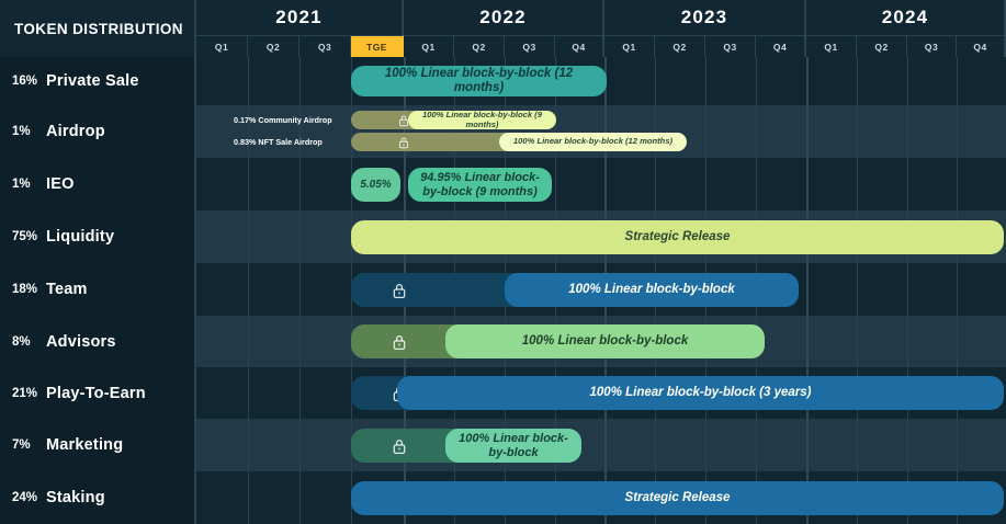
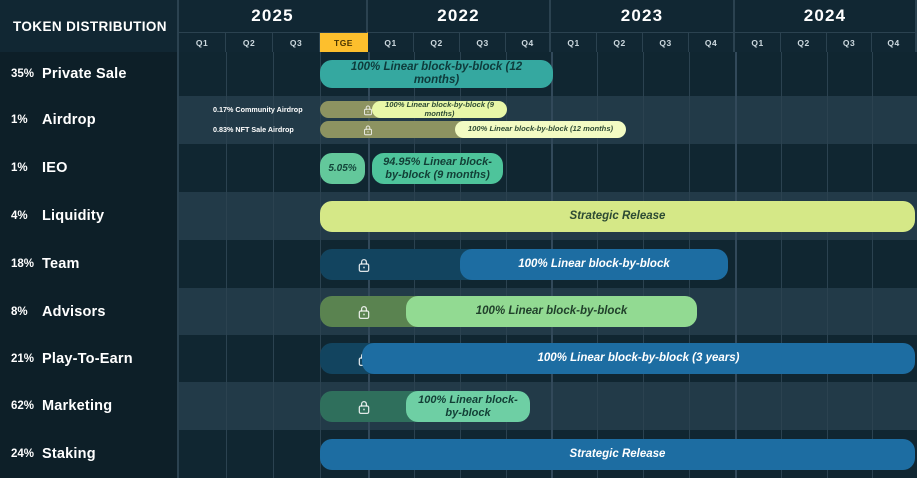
  TOKEN DISTRIBUTION
- 2021
+ 2025
  2022
  2023
  2024
  Q1
  Q2
  Q3
  TGE
  Q1
  Q2
  Q3
  Q4
  Q1
  Q2
  Q3
  Q4
  Q1
  Q2
  Q3
  Q4
- 16%
+ 35%
  Private Sale
  1%
  Airdrop
  1%
  IEO
- 75%
+ 4%
  Liquidity
  18%
  Team
  8%
  Advisors
  21%
  Play-To-Earn
- 7%
+ 62%
  Marketing
  24%
  Staking
  100% Linear block-by-block (12 months)
  0.17% Community Airdrop
  100% Linear block-by-block (9 months)
  0.83% NFT Sale Airdrop
  100% Linear block-by-block (12 months)
  5.05%
  94.95% Linear block-by-block (9 months)
  Strategic Release
  100% Linear block-by-block
  100% Linear block-by-block
  100% Linear block-by-block (3 years)
  100% Linear block-by-block
  Strategic Release
